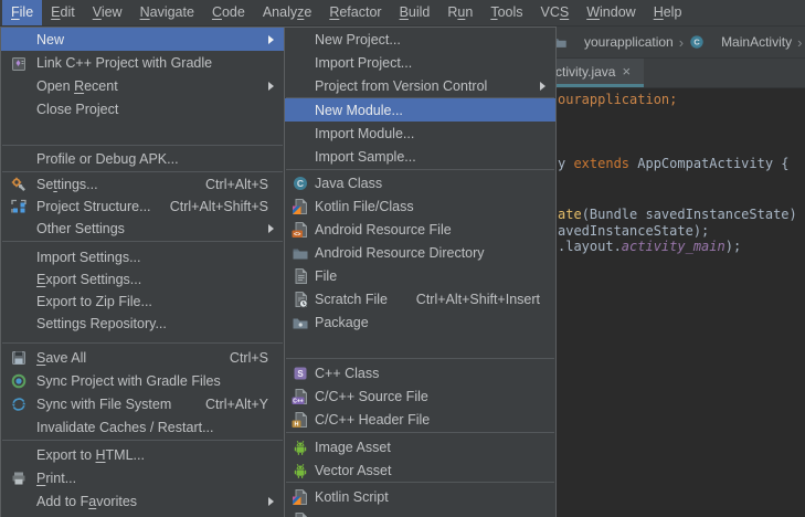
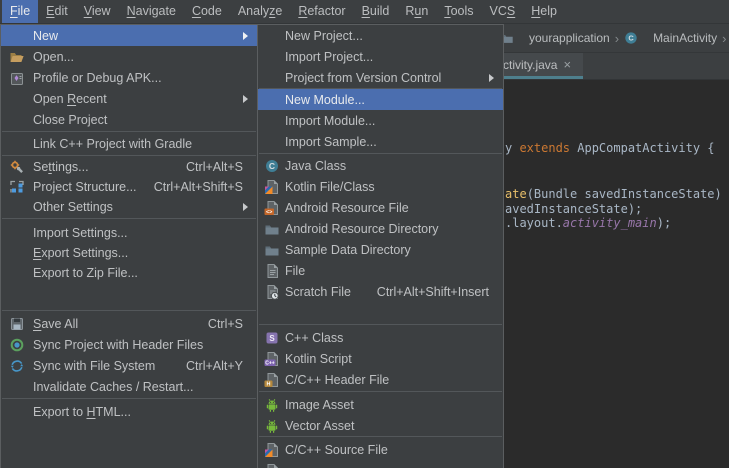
  File
  Edit
  View
  Navigate
  Code
  Analyze
  Refactor
  Build
  Run
  Tools
  VCS
- Window
  Help
  yourapplication
  ›
  C
  MainActivity
  ›
  ctivity.java
  ×
- ourapplication;
  y extends AppCompatActivity {
  ate(Bundle savedInstanceState)
  avedInstanceState);
  .layout.activity_main);
  New
+ Open...
- Link C++ Project with Gradle
+ Profile or Debug APK...
  Open Recent
  Close Project
- Profile or Debug APK...
+ Link C++ Project with Gradle
  Settings...
  Ctrl+Alt+S
  Project Structure...
  Ctrl+Alt+Shift+S
  Other Settings
  Import Settings...
  Export Settings...
  Export to Zip File...
- Settings Repository...
  Save All
  Ctrl+S
- Sync Project with Gradle Files
+ Sync Project with Header Files
  Sync with File System
  Ctrl+Alt+Y
  Invalidate Caches / Restart...
  Export to HTML...
- Print...
- Add to Favorites
  New Project...
  Import Project...
  Project from Version Control
  New Module...
  Import Module...
  Import Sample...
  C
  Java Class
  Kotlin File/Class
  Android Resource File
  Android Resource Directory
+ Sample Data Directory
  File
  Scratch File
  Ctrl+Alt+Shift+Insert
- Package
  S
  C++ Class
- C/C++ Source File
+ Kotlin Script
  C/C++ Header File
  Image Asset
  Vector Asset
- Kotlin Script
+ C/C++ Source File
